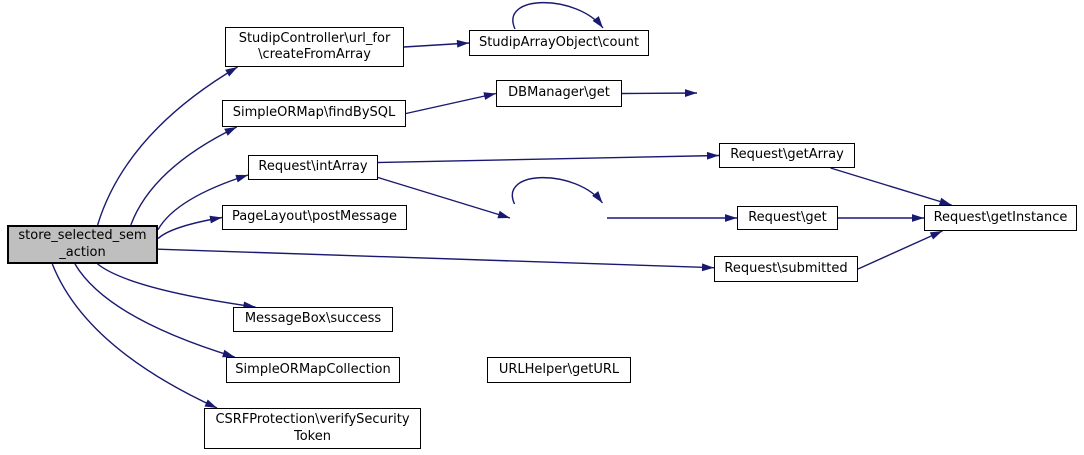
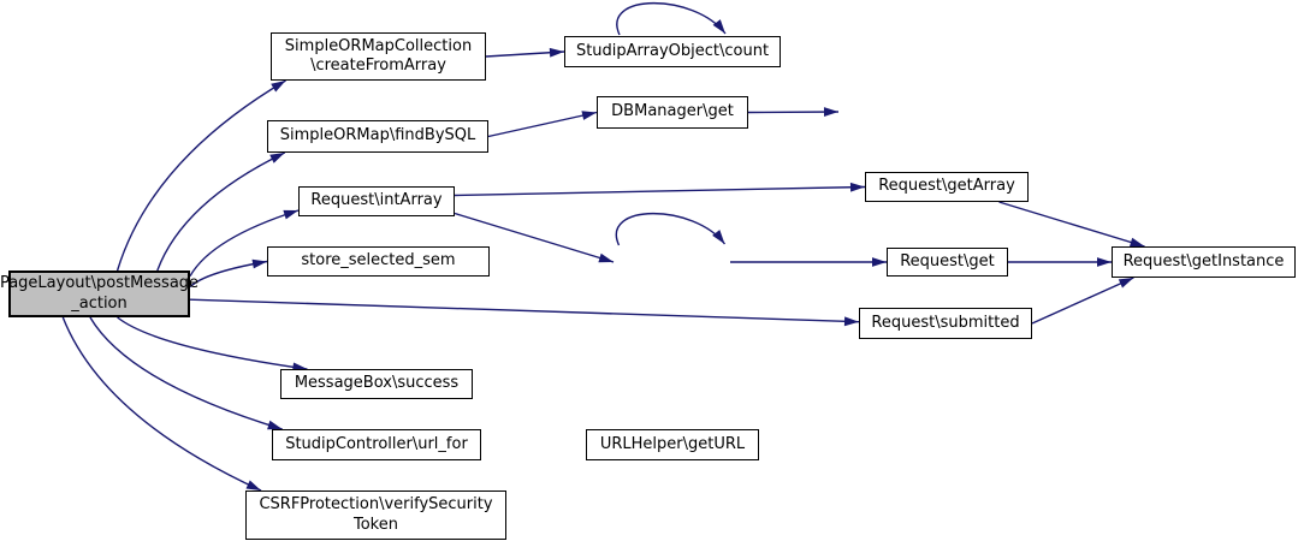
- store_selected_sem
+ PageLayout\postMessage
  _action
- StudipController\url_for
+ SimpleORMapCollection
  \createFromArray
  StudipArrayObject\count
  SimpleORMap\findBySQL
  DBManager\get
  Request\intArray
  Request\getArray
- PageLayout\postMessage
+ store_selected_sem
  Request\get
  Request\getInstance
  Request\submitted
  MessageBox\success
- SimpleORMapCollection
+ StudipController\url_for
  URLHelper\getURL
  CSRFProtection\verifySecurity
  Token
